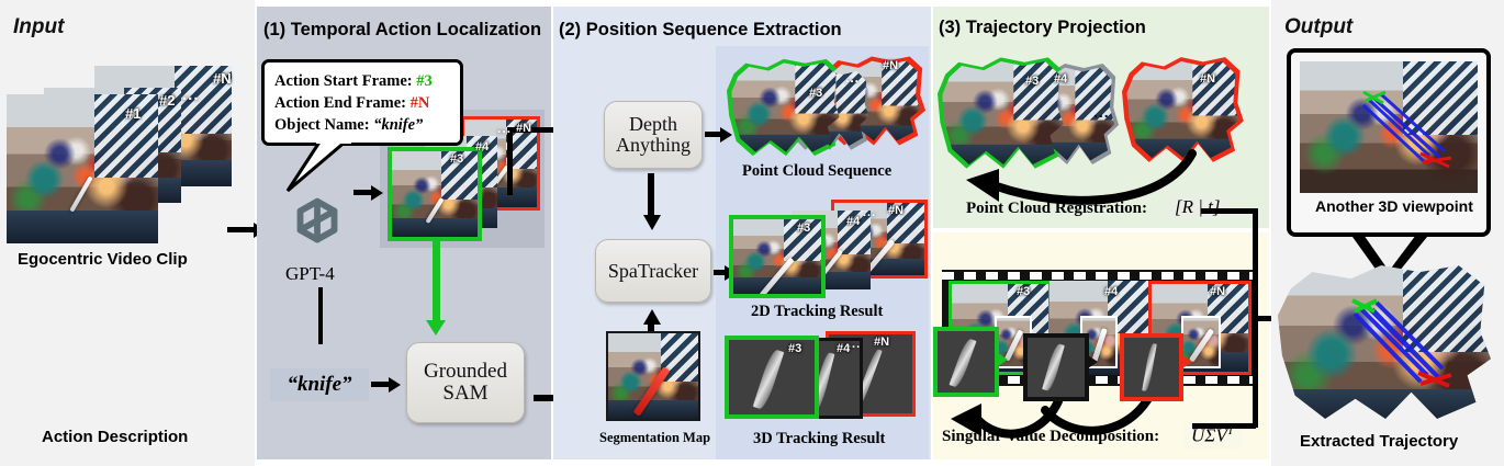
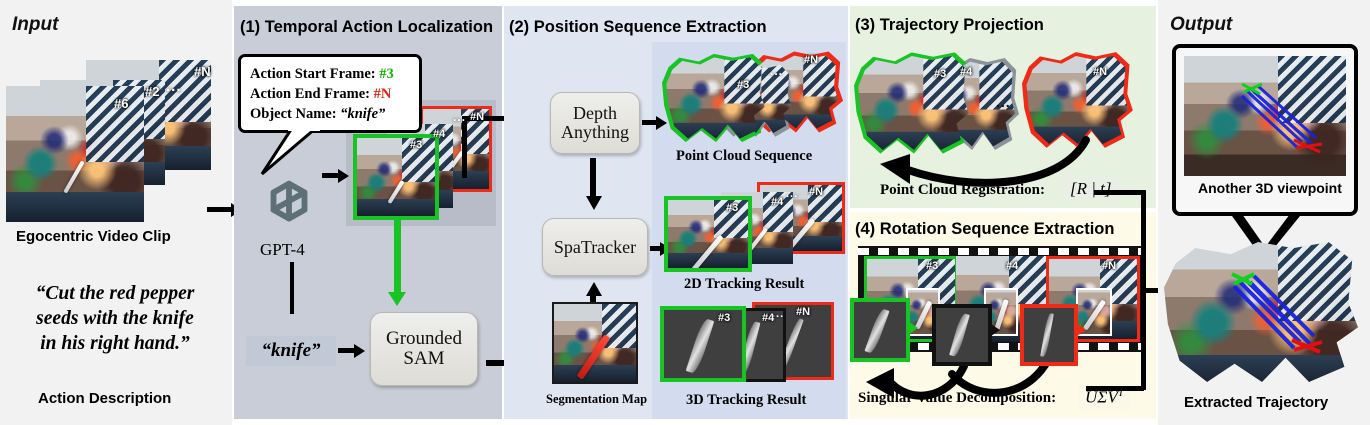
  Input
  #N
  ...
  #2
- #1
+ #6
  Egocentric Video Clip
+ “Cut the red pepper
+ seeds with the knife
+ in his right hand.”
  Action Description
  (1) Temporal Action Localization
  #N
  #4
  ...
  #3
  Action Start Frame: #3
  Action End Frame: #N
  Object Name: “knife”
  GPT-4
  “knife”
  Grounded
  SAM
  (2) Position Sequence Extraction
  Depth
  Anything
  SpaTracker
  #N
  ...
  #3
  Point Cloud Sequence
  #N
  ...
  #4
  #3
  2D Tracking Result
  #N
  ...
  #4
  #3
  3D Tracking Result
  Segmentation Map
  (3) Trajectory Projection
  #N
  ...
  #3
  #4
  Point Cloud Registration:
  [R | t]
+ (4) Rotation Sequence Extraction
  #3
  #4
  #N
  Singulalue Decomposition:
  UΣVT
  Output
  Another 3D viewpoint
  Extracted Trajectory
